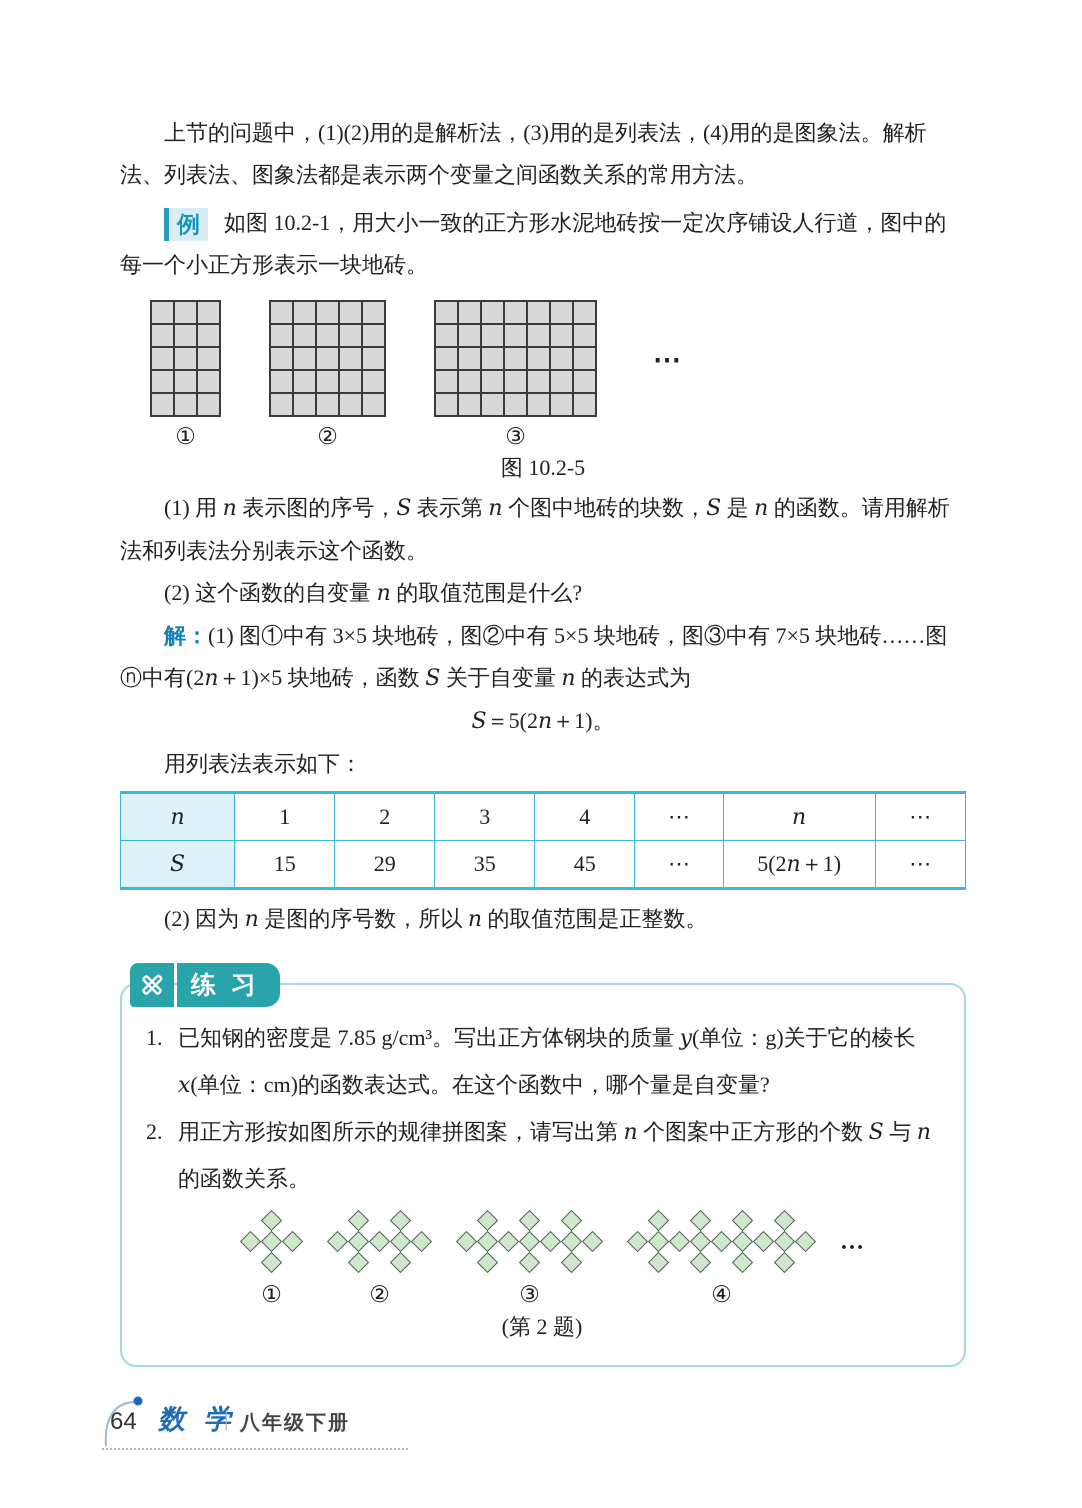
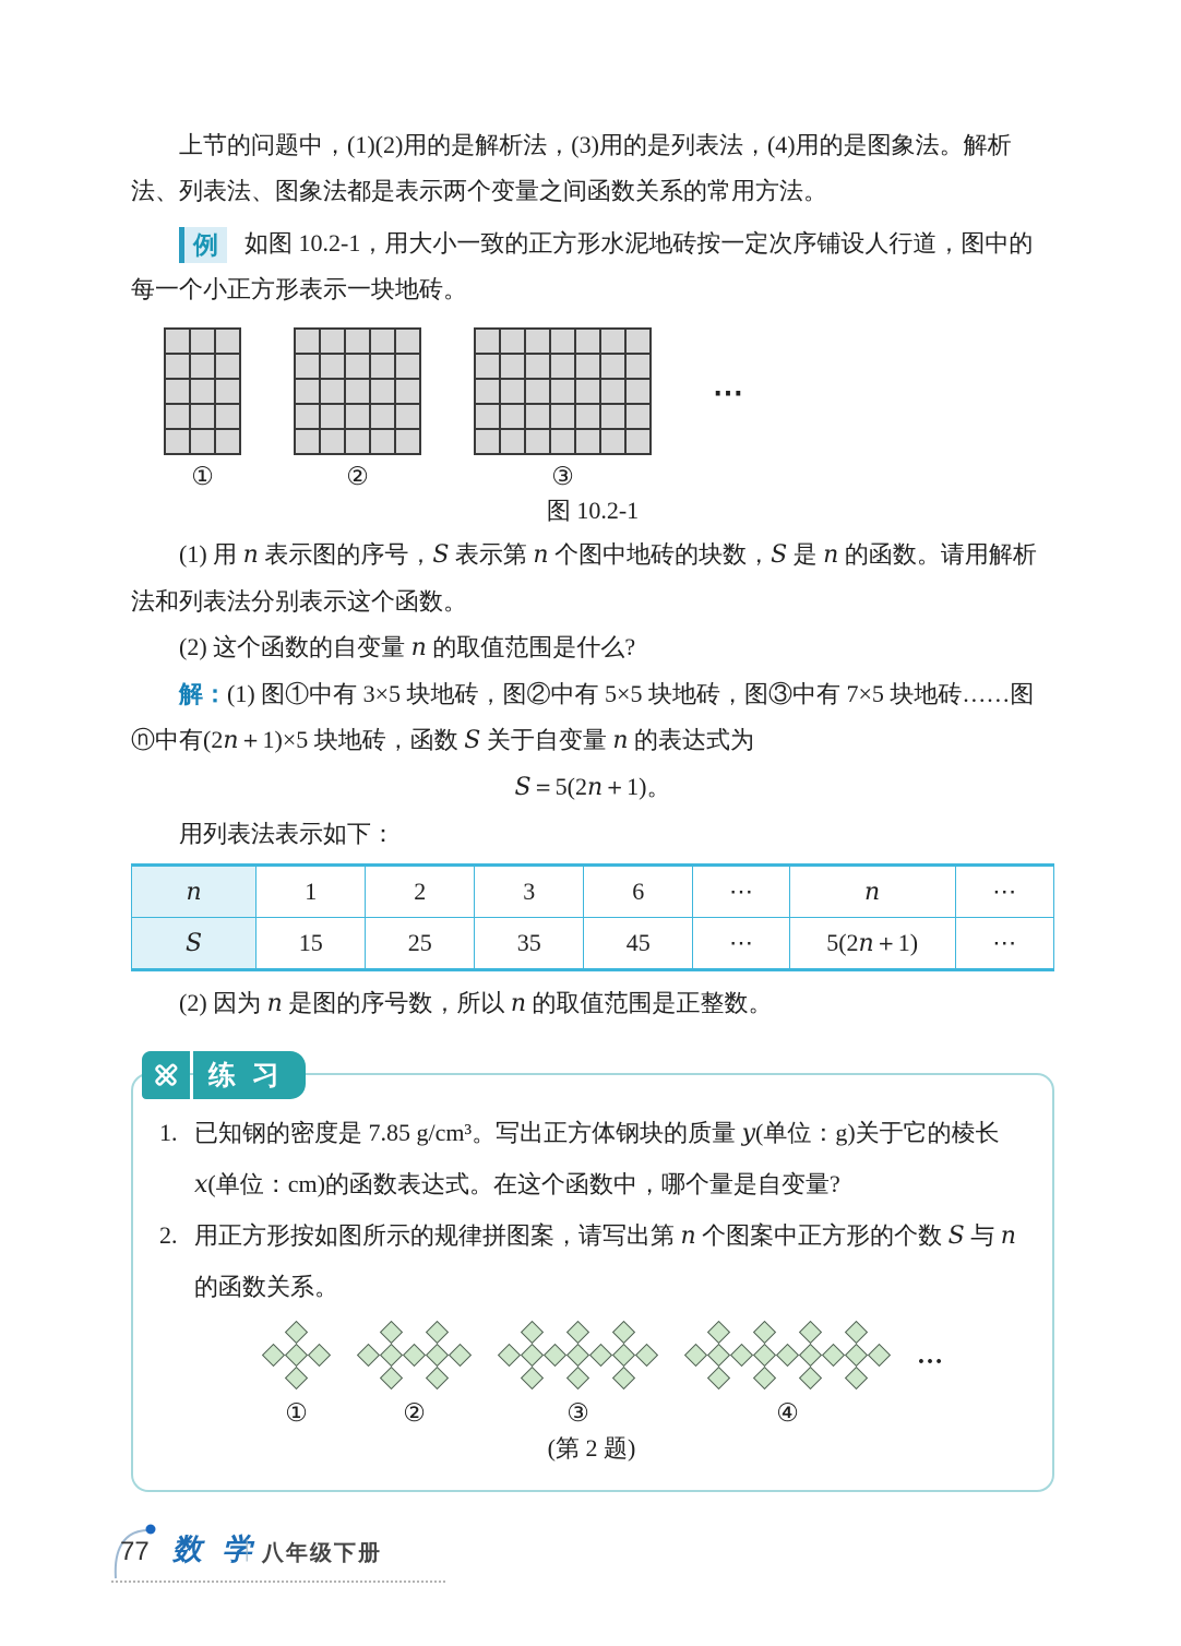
  上节的问题中，(1)(2)用的是解析法，(3)用的是列表法，(4)用的是图象法。解析法、列表法、图象法都是表示两个变量之间函数关系的常用方法。
  例 如图 10.2-1，用大小一致的正方形水泥地砖按一定次序铺设人行道，图中的每一个小正方形表示一块地砖。
  ①
  ②
  ③
  ⋯
- 图 10.2-5
+ 图 10.2-1
  (1) 用 n 表示图的序号，S 表示第 n 个图中地砖的块数，S 是 n 的函数。请用解析法和列表法分别表示这个函数。
  (2) 这个函数的自变量 n 的取值范围是什么?
  解：(1) 图①中有 3×5 块地砖，图②中有 5×5 块地砖，图③中有 7×5 块地砖……图ⓝ中有(2n＋1)×5 块地砖，函数 S 关于自变量 n 的表达式为
  S＝5(2n＋1)。
  用列表法表示如下：
- n	1	2	3	4	⋯	n	⋯
+ n	1	2	3	6	⋯	n	⋯
- S	15	29	35	45	⋯	5(2n＋1)	⋯
+ S	15	25	35	45	⋯	5(2n＋1)	⋯
  (2) 因为 n 是图的序号数，所以 n 的取值范围是正整数。
  练 习
  1.
  已知钢的密度是 7.85 g/cm³。写出正方体钢块的质量 y(单位：g)关于它的棱长 x(单位：cm)的函数表达式。在这个函数中，哪个量是自变量?
  2.
  用正方形按如图所示的规律拼图案，请写出第 n 个图案中正方形的个数 S 与 n 的函数关系。
  ①
  ②
  ③
  ④
  …
  (第 2 题)
- 64
+ 77
  数 学
  |
  八年级下册
